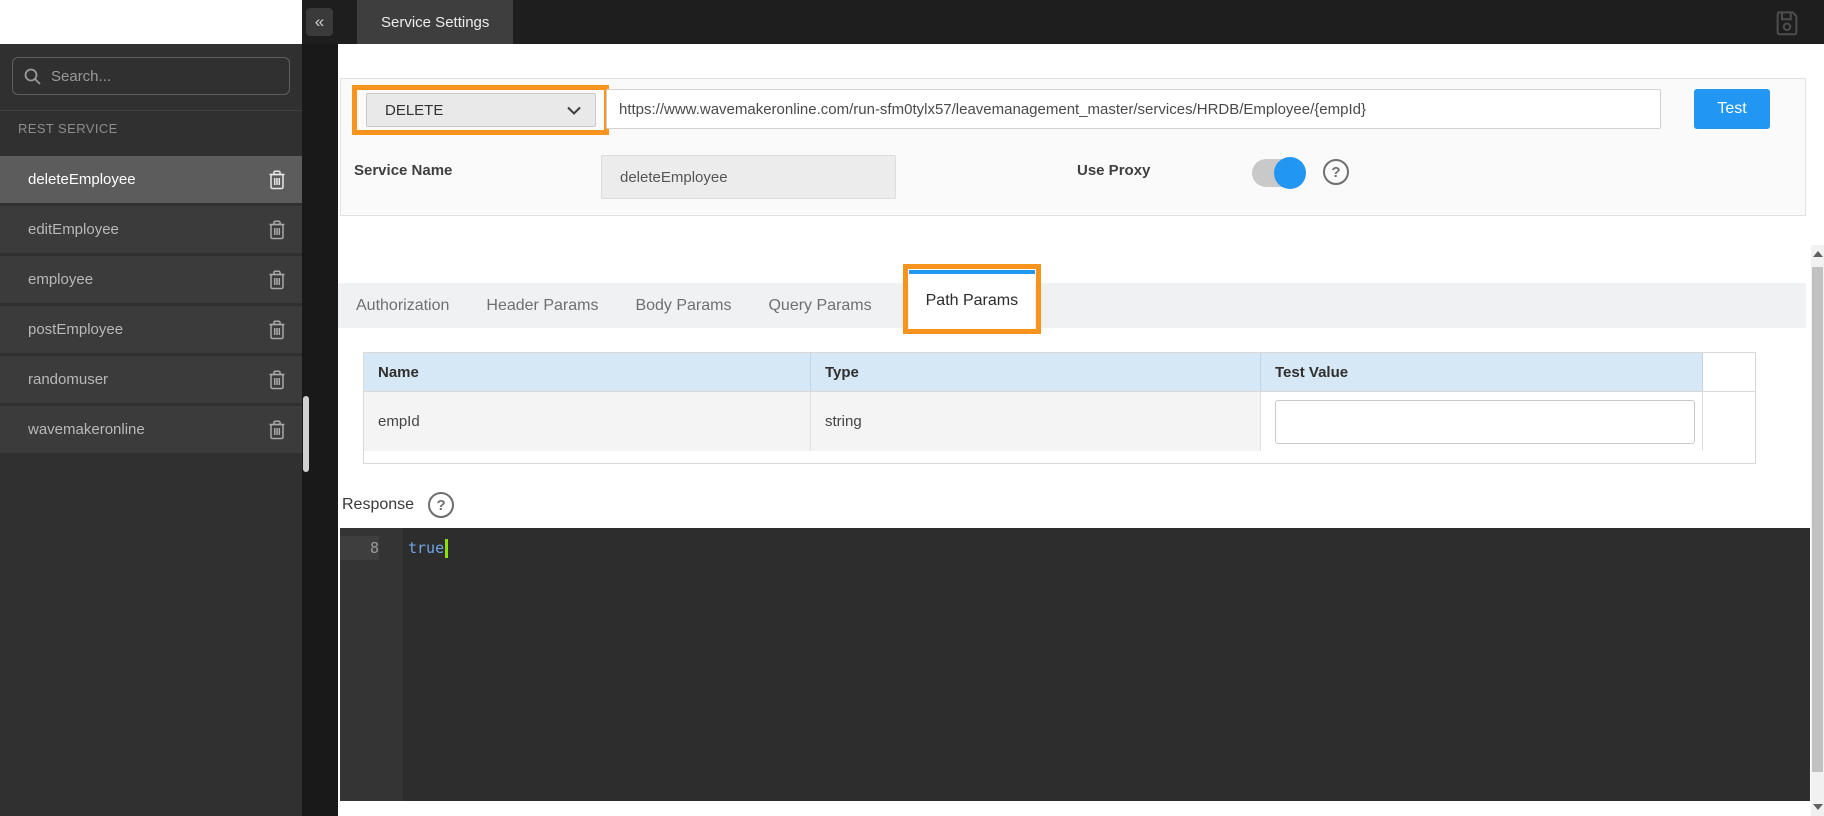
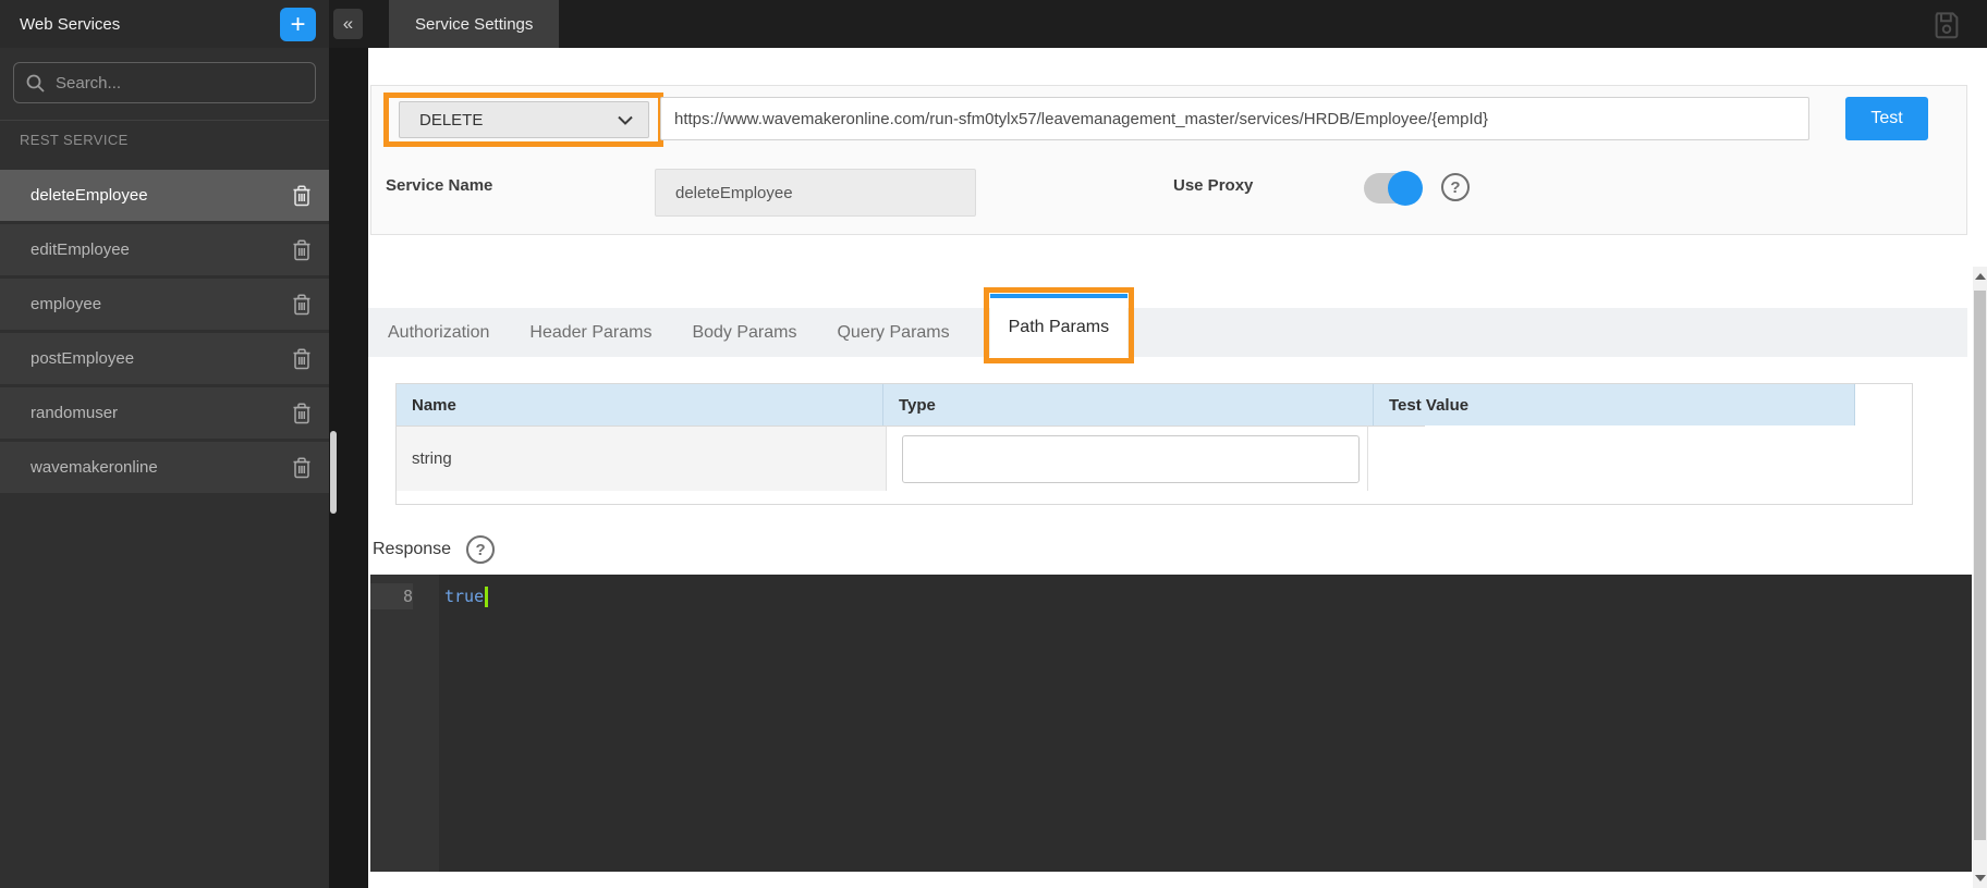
+ Web Services
+ +
  «
  Service Settings
  Search...
  REST SERVICE
  deleteEmployee
  editEmployee
  employee
  postEmployee
  randomuser
  wavemakeronline
  DELETE
  https://www.wavemakeronline.com/run-sfm0tylx57/leavemanagement_master/services/HRDB/Employee/{empId}
  Test
  Service Name
  deleteEmployee
  Use Proxy
  ?
  Authorization
  Header Params
  Body Params
  Query Params
  Path Params
  Name
  Type
  Test Value
- empId
  string
  Response
  ?
  8
  true
